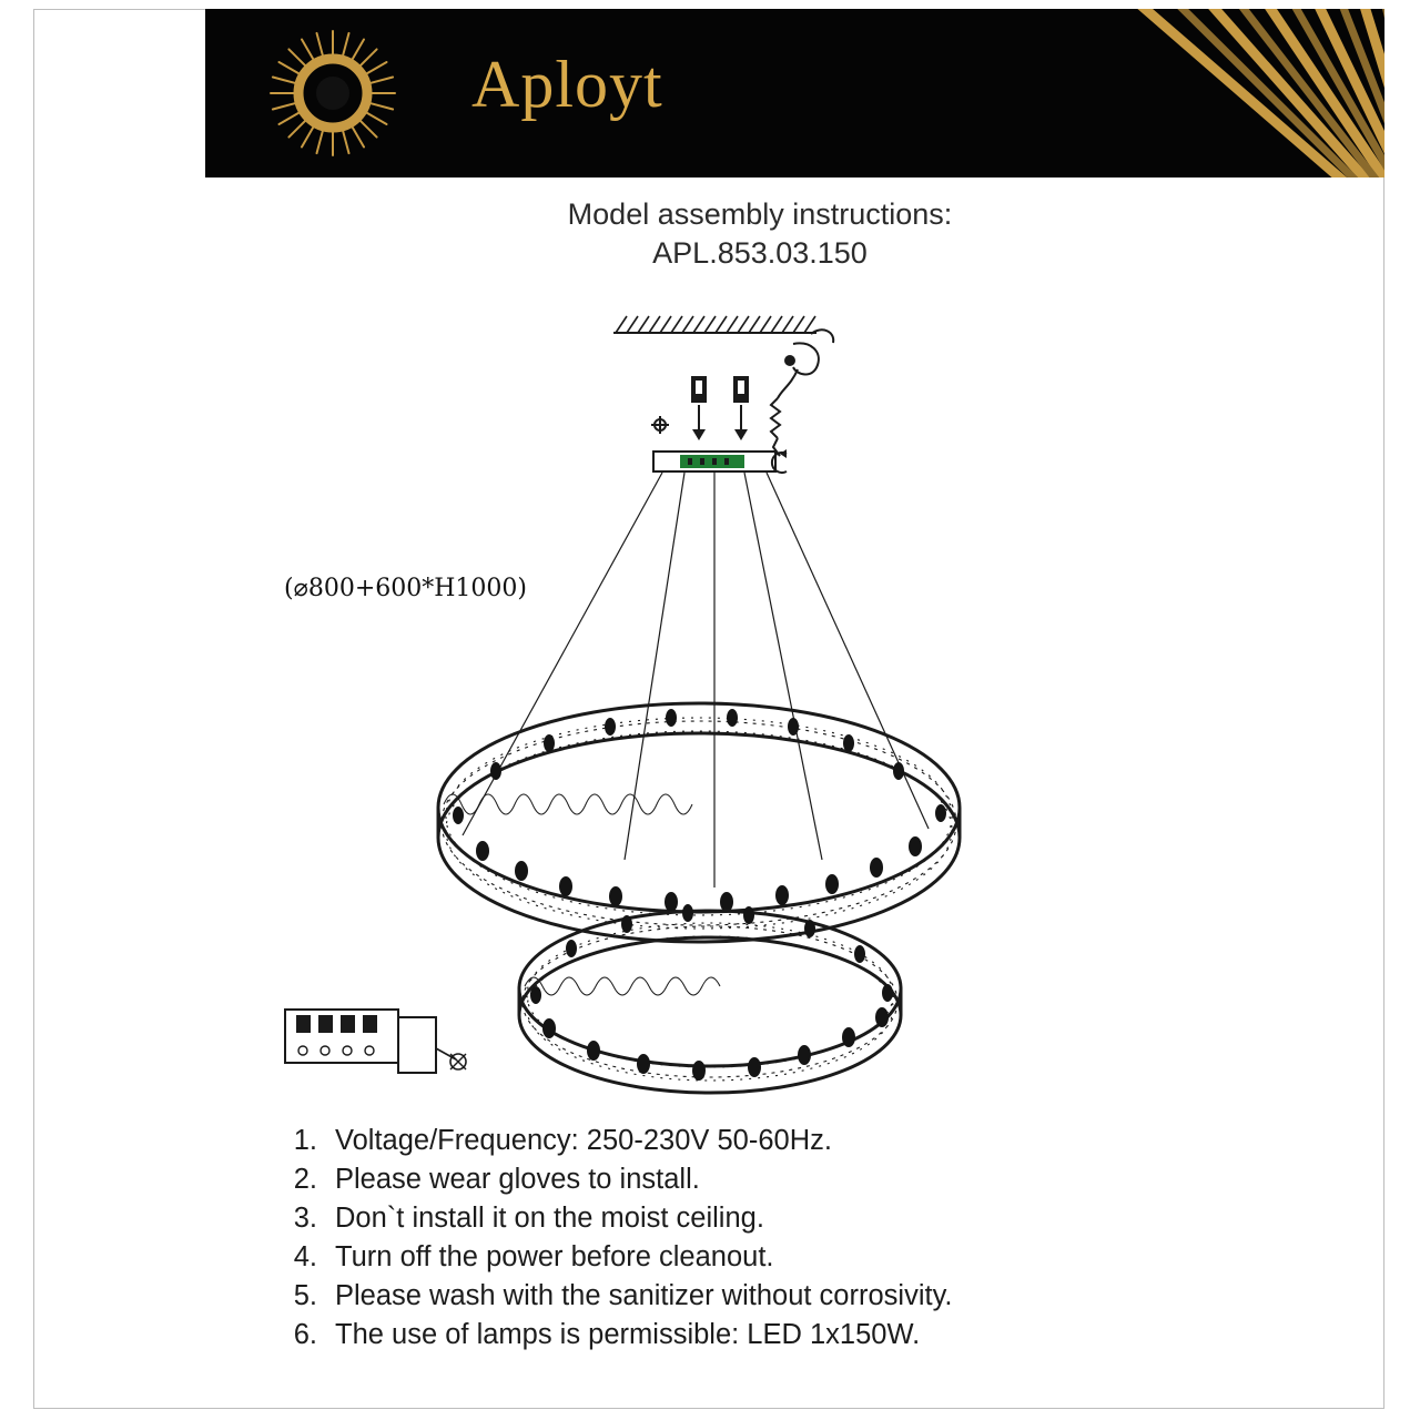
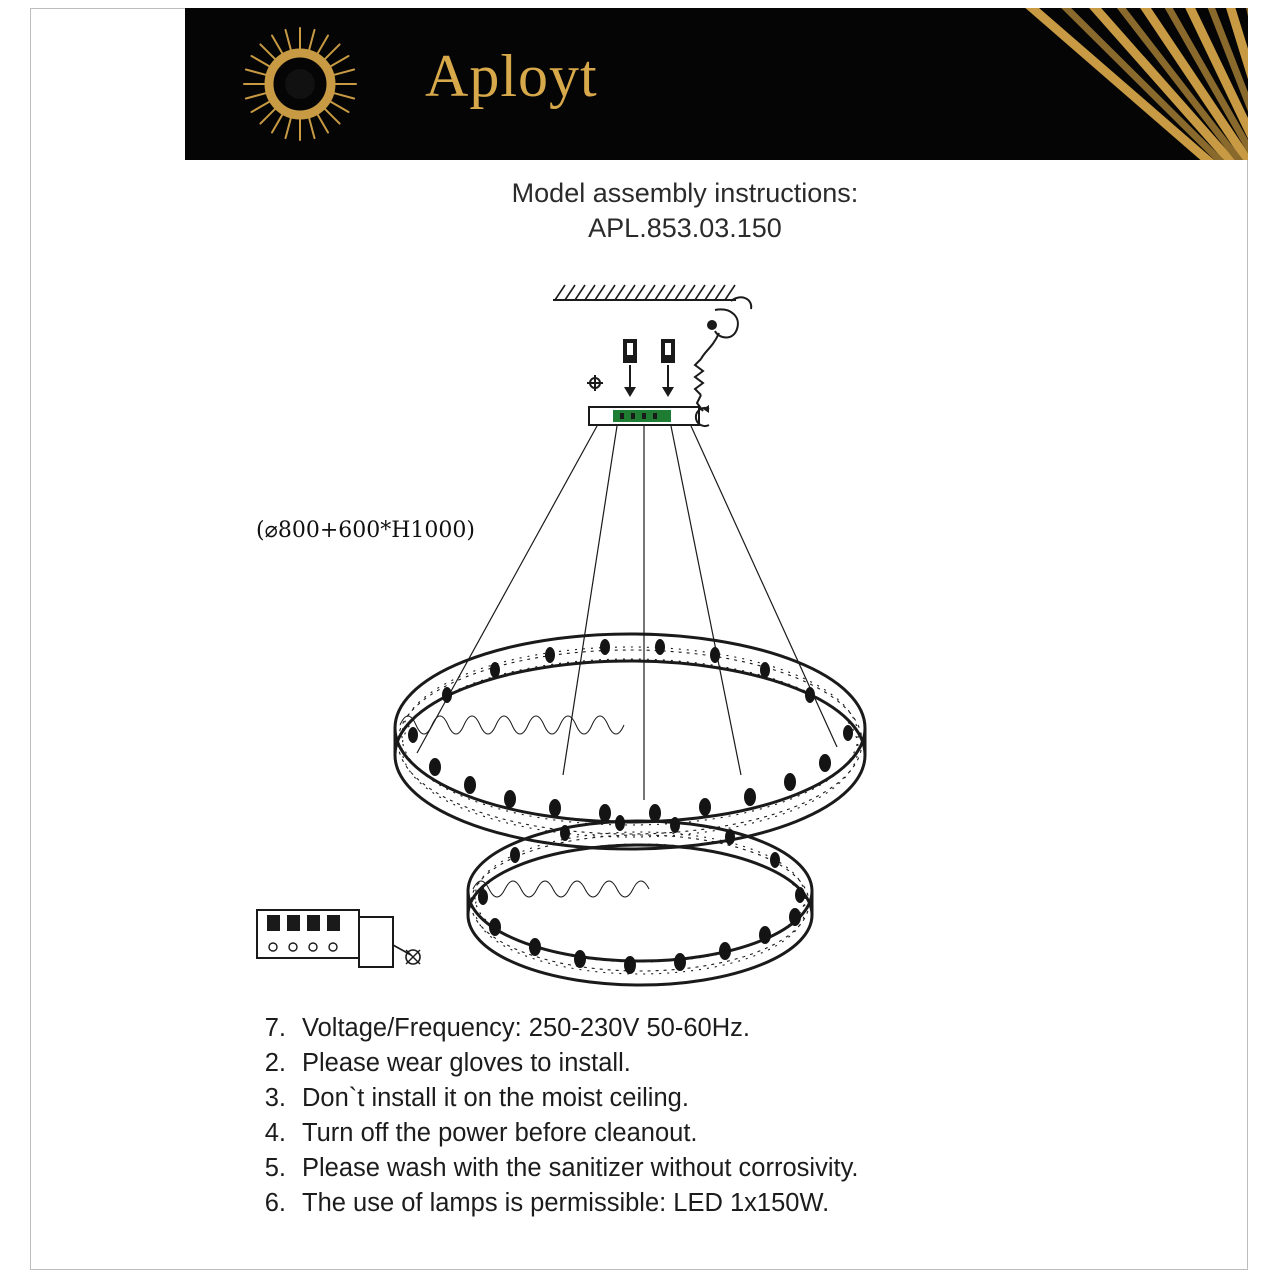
  Aployt
  Model assembly instructions:
  APL.853.03.150
  (⌀800+600*H1000)
- 1.
+ 7.
  Voltage/Frequency: 250-230V 50-60Hz.
  2.
  Please wear gloves to install.
  3.
  Don`t install it on the moist ceiling.
  4.
  Turn off the power before cleanout.
  5.
  Please wash with the sanitizer without corrosivity.
  6.
  The use of lamps is permissible: LED 1x150W.
